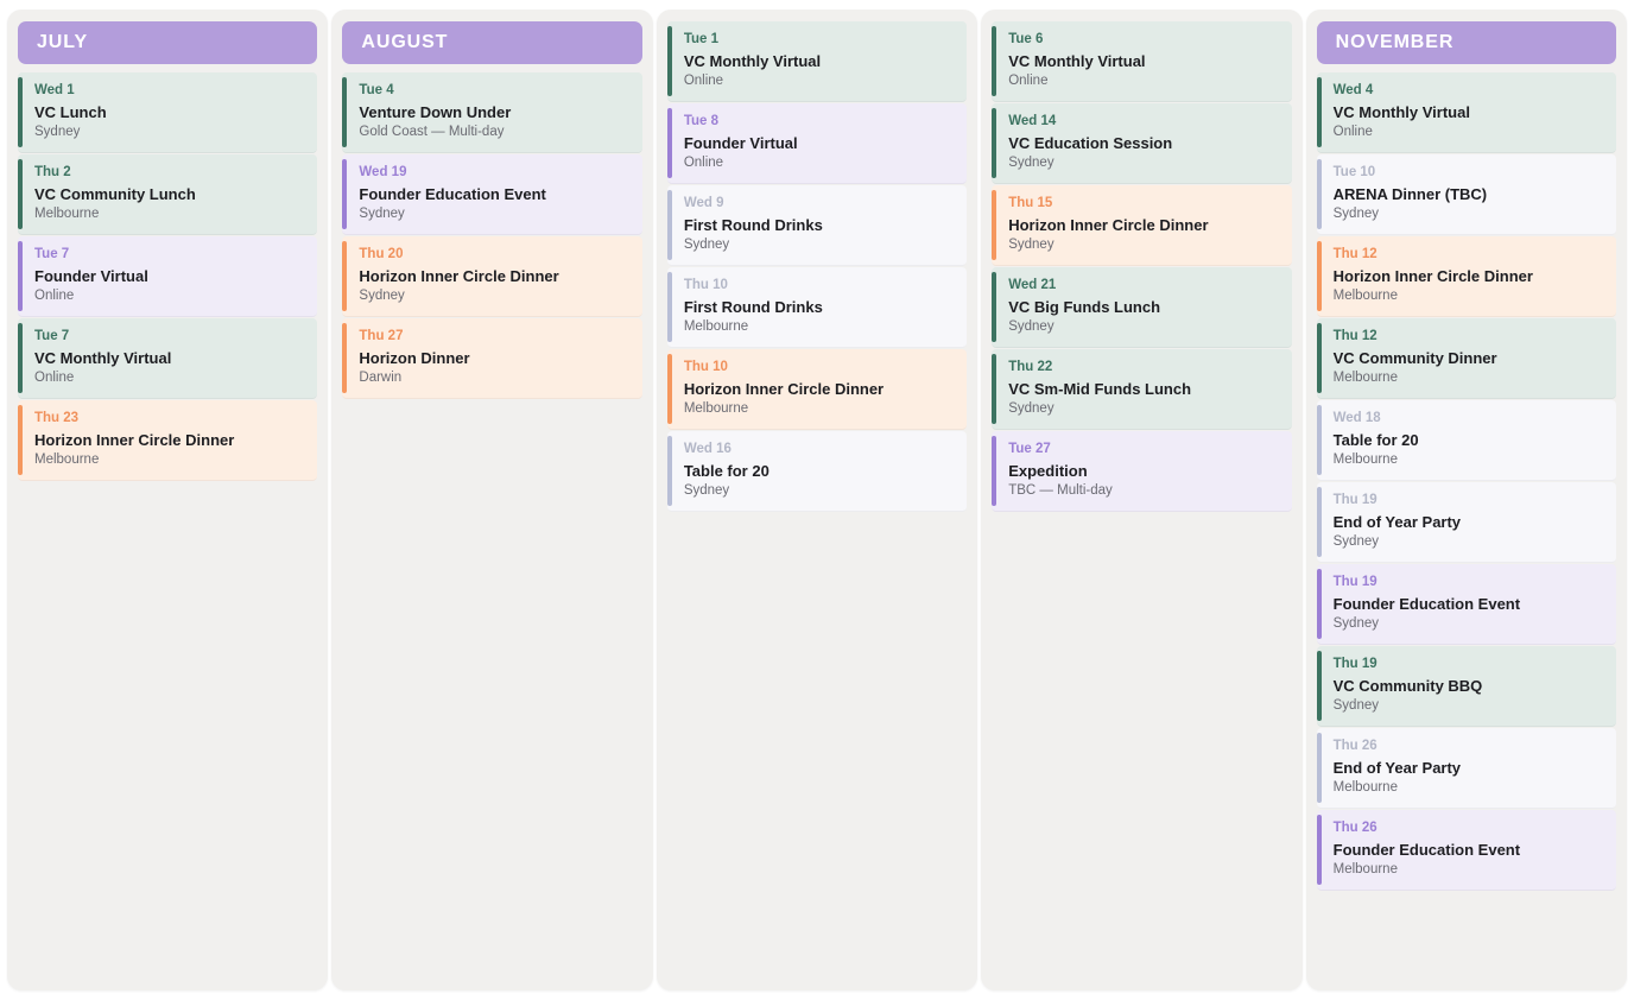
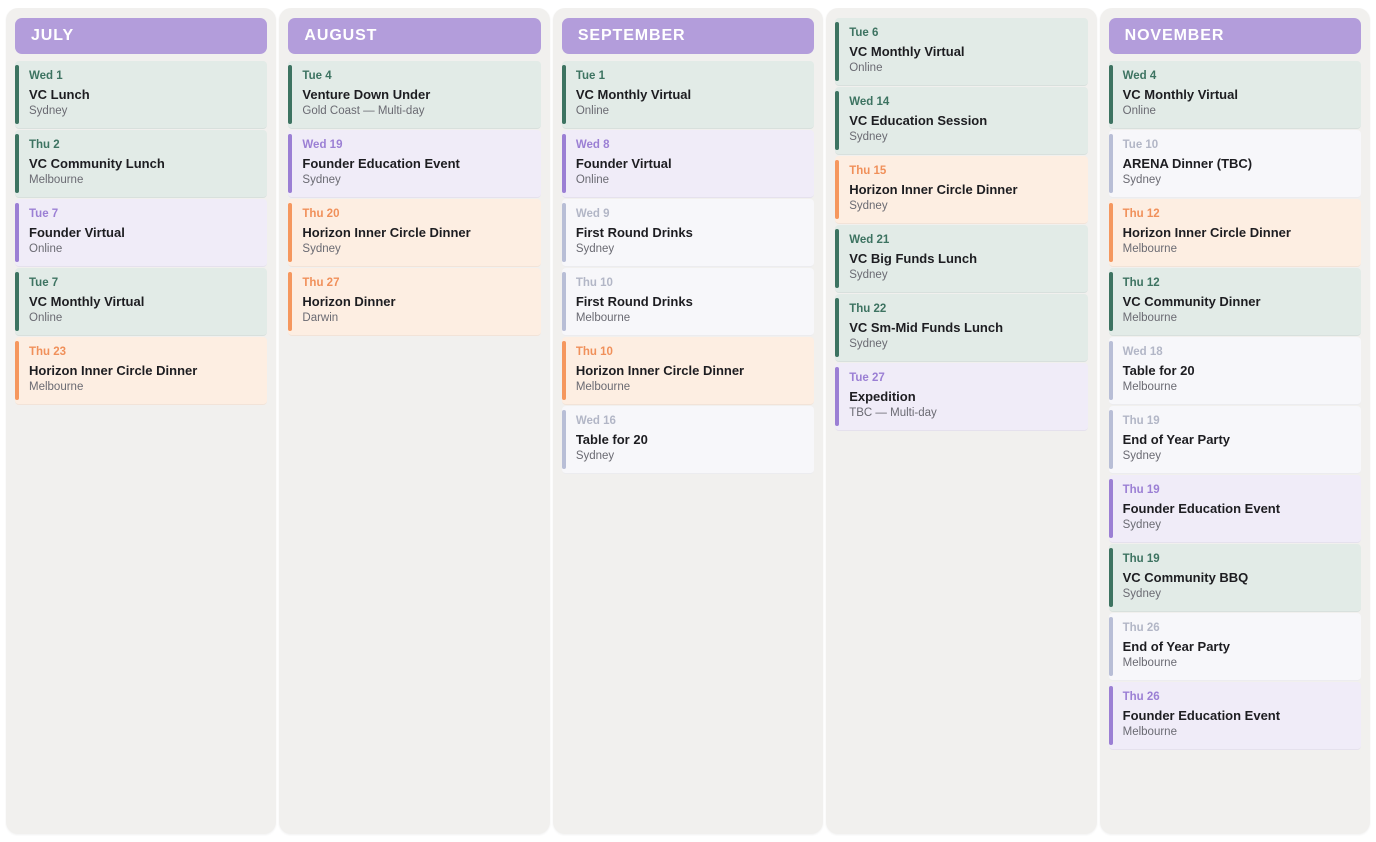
  JULY
  Wed 1
  VC Lunch
  Sydney
  Thu 2
  VC Community Lunch
  Melbourne
  Tue 7
  Founder Virtual
  Online
  Tue 7
  VC Monthly Virtual
  Online
  Thu 23
  Horizon Inner Circle Dinner
  Melbourne
  AUGUST
  Tue 4
  Venture Down Under
  Gold Coast — Multi-day
  Wed 19
  Founder Education Event
  Sydney
  Thu 20
  Horizon Inner Circle Dinner
  Sydney
  Thu 27
  Horizon Dinner
  Darwin
+ SEPTEMBER
  Tue 1
  VC Monthly Virtual
  Online
- Tue 8
+ Wed 8
  Founder Virtual
  Online
  Wed 9
  First Round Drinks
  Sydney
  Thu 10
  First Round Drinks
  Melbourne
  Thu 10
  Horizon Inner Circle Dinner
  Melbourne
  Wed 16
  Table for 20
  Sydney
  Tue 6
  VC Monthly Virtual
  Online
  Wed 14
  VC Education Session
  Sydney
  Thu 15
  Horizon Inner Circle Dinner
  Sydney
  Wed 21
  VC Big Funds Lunch
  Sydney
  Thu 22
  VC Sm-Mid Funds Lunch
  Sydney
  Tue 27
  Expedition
  TBC — Multi-day
  NOVEMBER
  Wed 4
  VC Monthly Virtual
  Online
  Tue 10
  ARENA Dinner (TBC)
  Sydney
  Thu 12
  Horizon Inner Circle Dinner
  Melbourne
  Thu 12
  VC Community Dinner
  Melbourne
  Wed 18
  Table for 20
  Melbourne
  Thu 19
  End of Year Party
  Sydney
  Thu 19
  Founder Education Event
  Sydney
  Thu 19
  VC Community BBQ
  Sydney
  Thu 26
  End of Year Party
  Melbourne
  Thu 26
  Founder Education Event
  Melbourne
